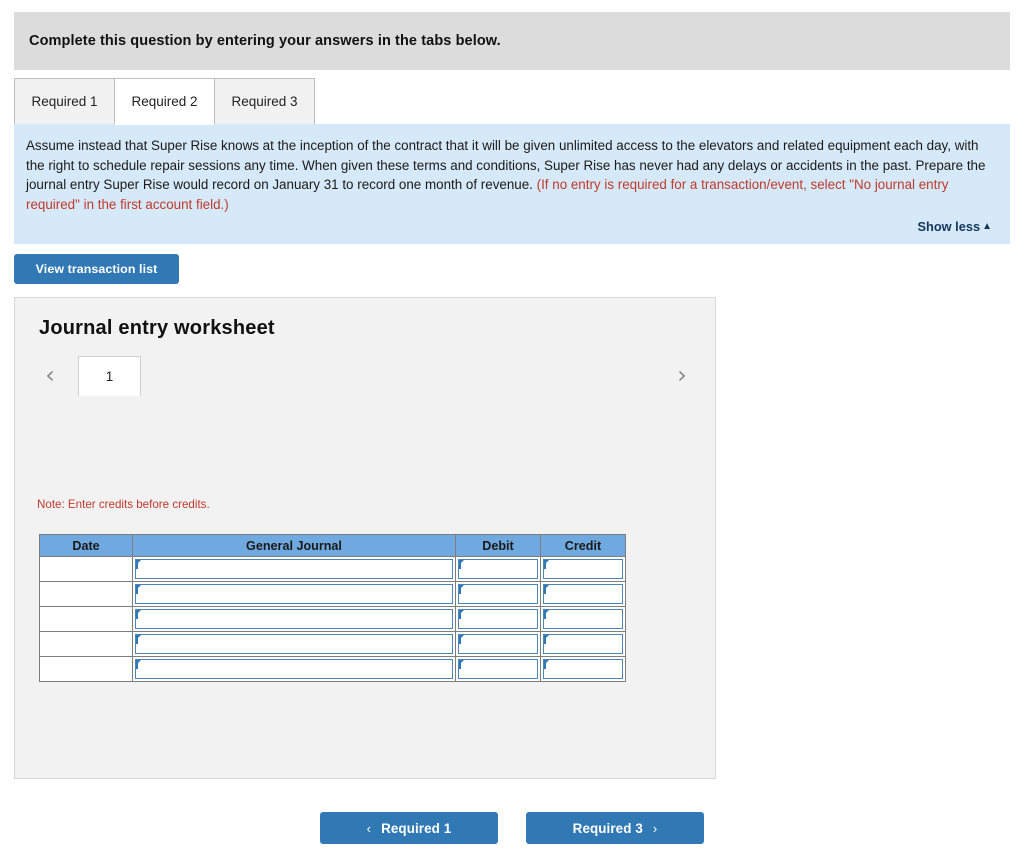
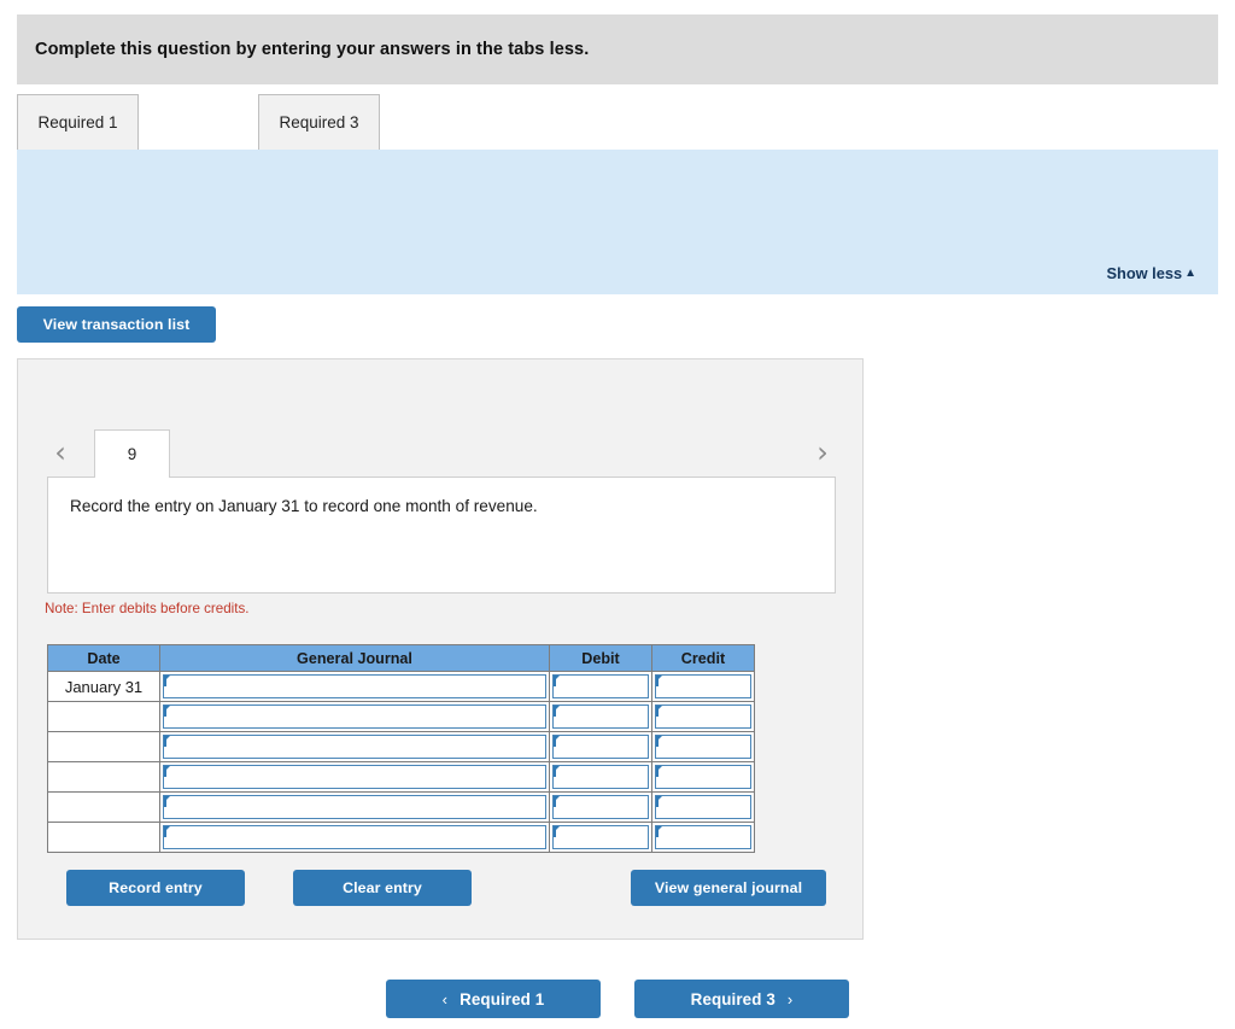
- Complete this question by entering your answers in the tabs below.
+ Complete this question by entering your answers in the tabs less.
  Required 1
- Required 2
  Required 3
- Assume instead that Super Rise knows at the inception of the contract that it will be given unlimited access to the elevators and related equipment each day, with the right to schedule repair sessions any time. When given these terms and conditions, Super Rise has never had any delays or accidents in the past. Prepare the journal entry Super Rise would record on January 31 to record one month of revenue. (If no entry is required for a transaction/event, select "No journal entry required" in the first account field.)
  Show less
  ▲
  View transaction list
- Journal entry worksheet
  ‹
- 1
+ 9
  ›
+ Record the entry on January 31 to record one month of revenue.
- Note: Enter credits before credits.
+ Note: Enter debits before credits.
  Date	General Journal	Debit	Credit
+ January 31
+ Record entry
+ Clear entry
+ View general journal
  ‹
  Required 1
  Required 3
  ›
